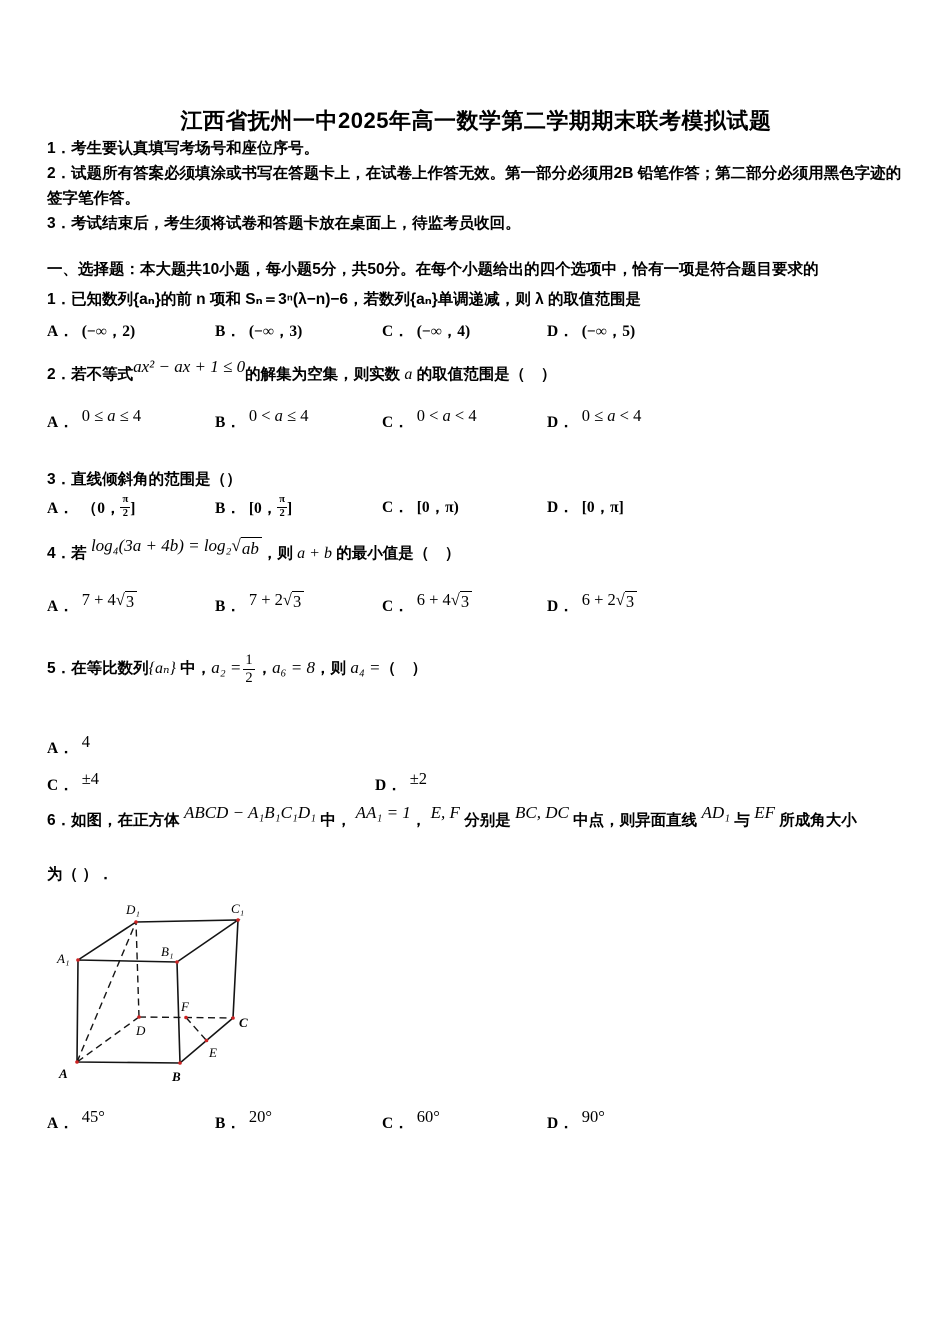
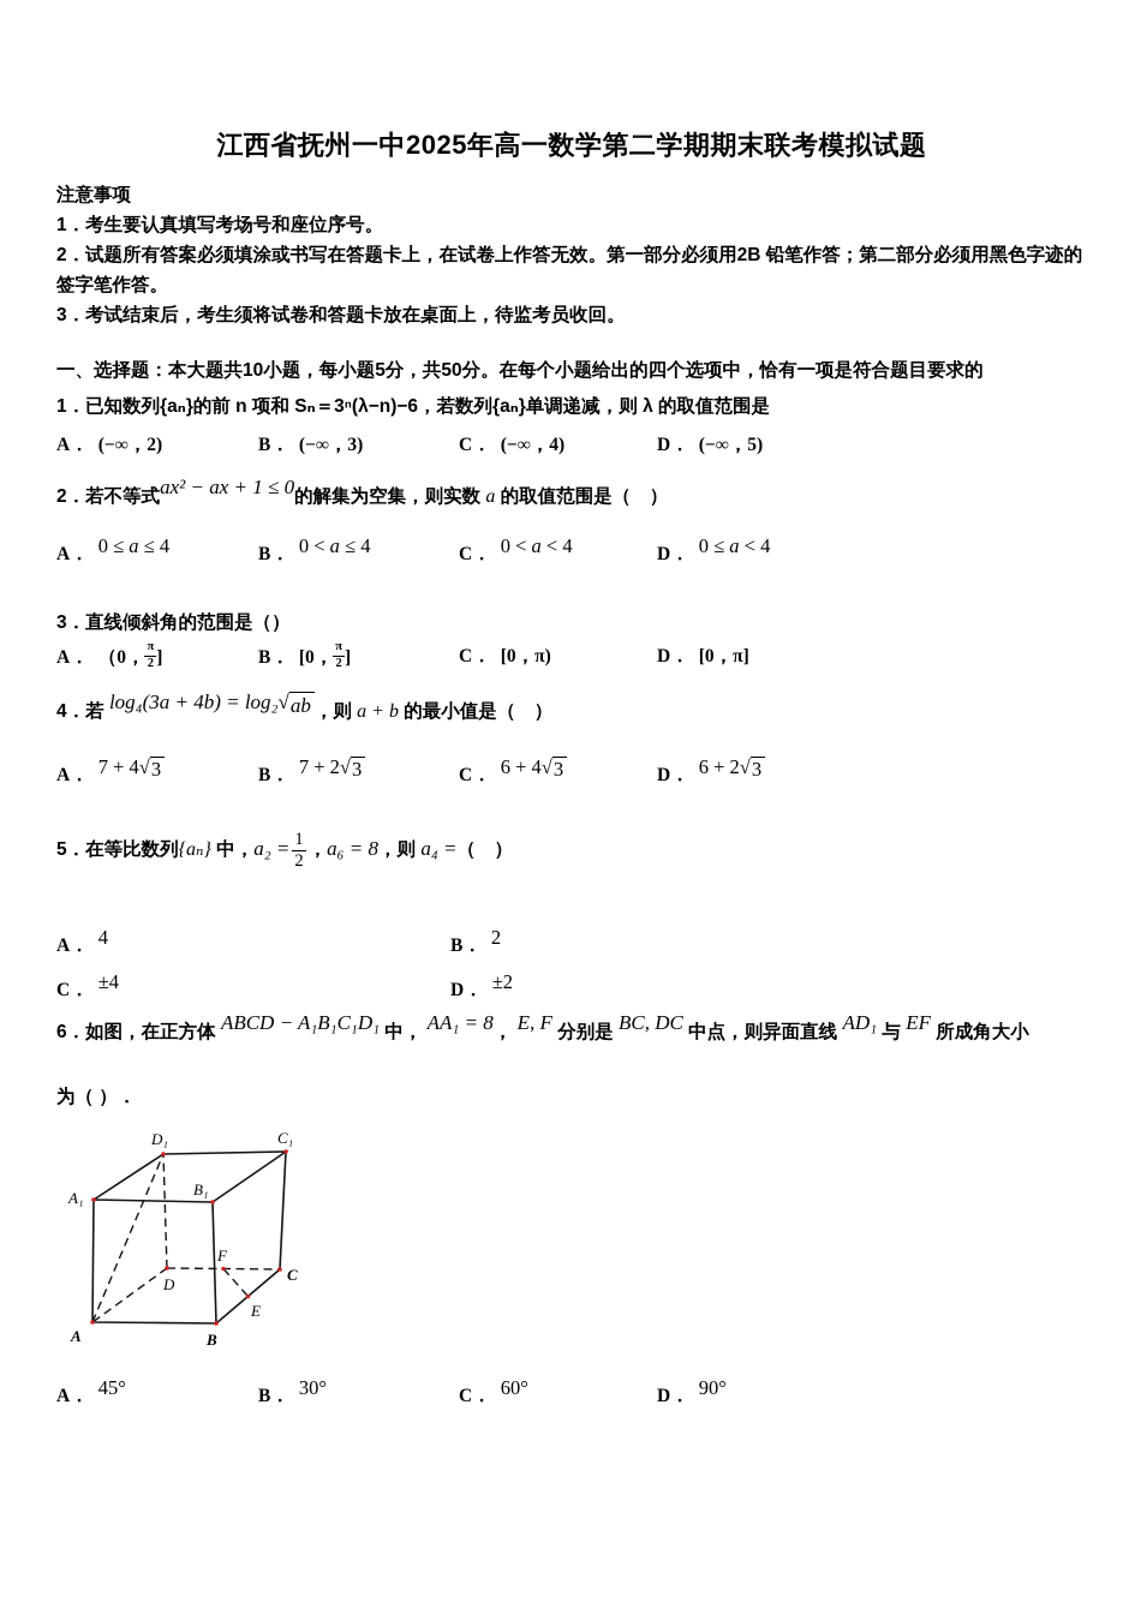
  江西省抚州一中2025年高一数学第二学期期末联考模拟试题
+ 注意事项
  1．考生要认真填写考场号和座位序号。
  2．试题所有答案必须填涂或书写在答题卡上，在试卷上作答无效。第一部分必须用2B 铅笔作答；第二部分必须用黑色字迹的签字笔作答。
  3．考试结束后，考生须将试卷和答题卡放在桌面上，待监考员收回。
  一、选择题：本大题共10小题，每小题5分，共50分。在每个小题给出的四个选项中，恰有一项是符合题目要求的
  1．已知数列{aₙ}的前 n 项和 Sₙ＝3ⁿ(λ−n)−6，若数列{aₙ}单调递减，则 λ 的取值范围是
  A． (−∞，2)
  B． (−∞，3)
  C． (−∞，4)
  D． (−∞，5)
  2．若不等式ax² − ax + 1 ≤ 0的解集为空集，则实数 a 的取值范围是（ ）
  A． 0 ≤ a ≤ 4
  B． 0 < a ≤ 4
  C． 0 < a < 4
  D． 0 ≤ a < 4
  3．直线倾斜角的范围是（）
  A． （0，
  π
  2
  ]
  B． [0，
  π
  2
  ]
  C． [0，π)
  D． [0，π]
  4．若 log₄(3a + 4b) = log₂
  √
  ab
  ，则 a + b 的最小值是（ ）
  A． 7 + 4
  √
  3
  B． 7 + 2
  √
  3
  C． 6 + 4
  √
  3
  D． 6 + 2
  √
  3
  5．在等比数列{aₙ} 中，a₂ =
  1
  2
  ，a₆ = 8，则 a₄ =（ ）
  A． 4
+ B． 2
  C． ±4
  D． ±2
- 6．如图，在正方体 ABCD − A₁B₁C₁D₁ 中， AA₁ = 1， E, F 分别是 BC, DC 中点，则异面直线 AD₁ 与 EF 所成角大小
+ 6．如图，在正方体 ABCD − A₁B₁C₁D₁ 中， AA₁ = 8， E, F 分别是 BC, DC 中点，则异面直线 AD₁ 与 EF 所成角大小
  为（ ）．
  D₁
  C₁
  A₁
  B₁
  F
  D
  C
  E
  A
  B
  A． 45°
- B． 20°
+ B． 30°
  C． 60°
  D． 90°
